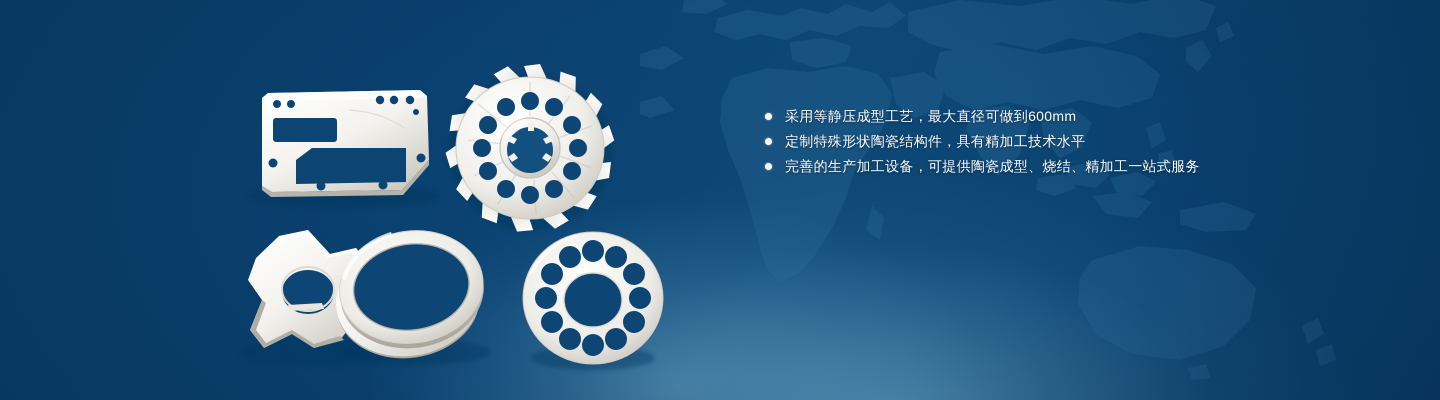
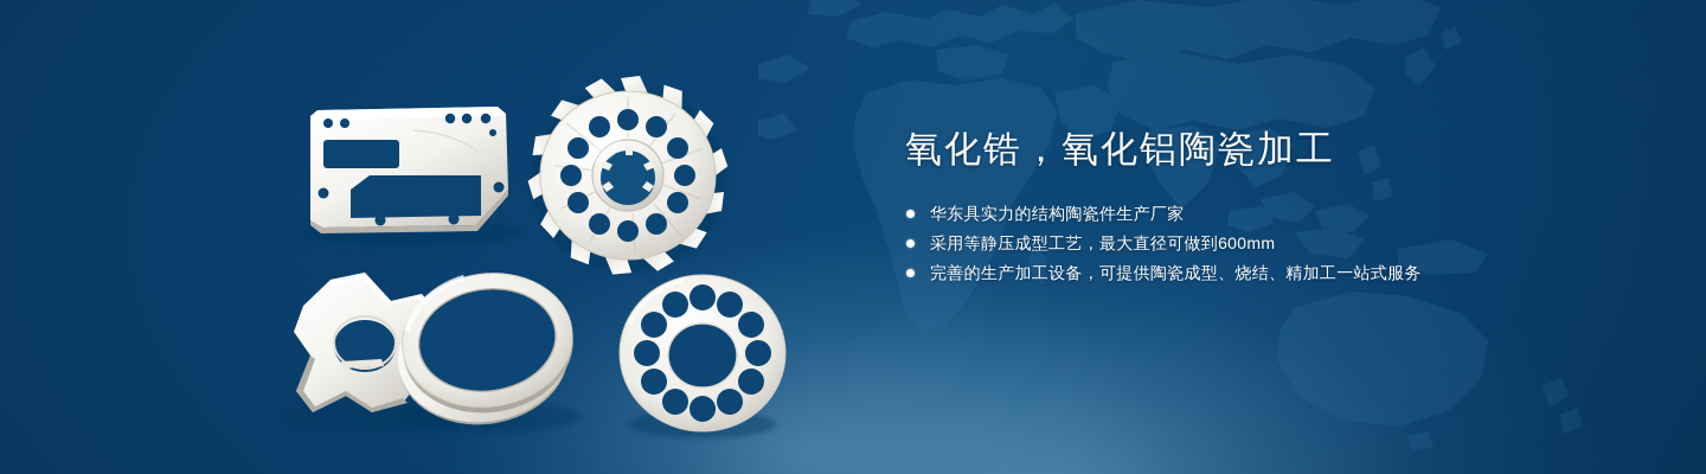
+ 氧化锆，氧化铝陶瓷加工
+ 华东具实力的结构陶瓷件生产厂家
  采用等静压成型工艺，最大直径可做到600mm
- 定制特殊形状陶瓷结构件，具有精加工技术水平
  完善的生产加工设备，可提供陶瓷成型、烧结、精加工一站式服务
